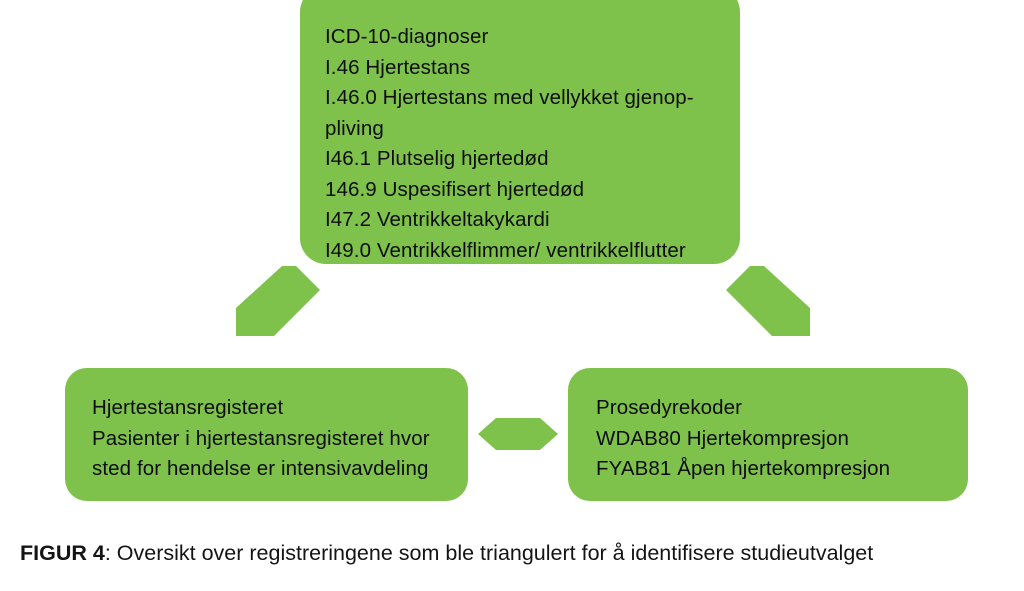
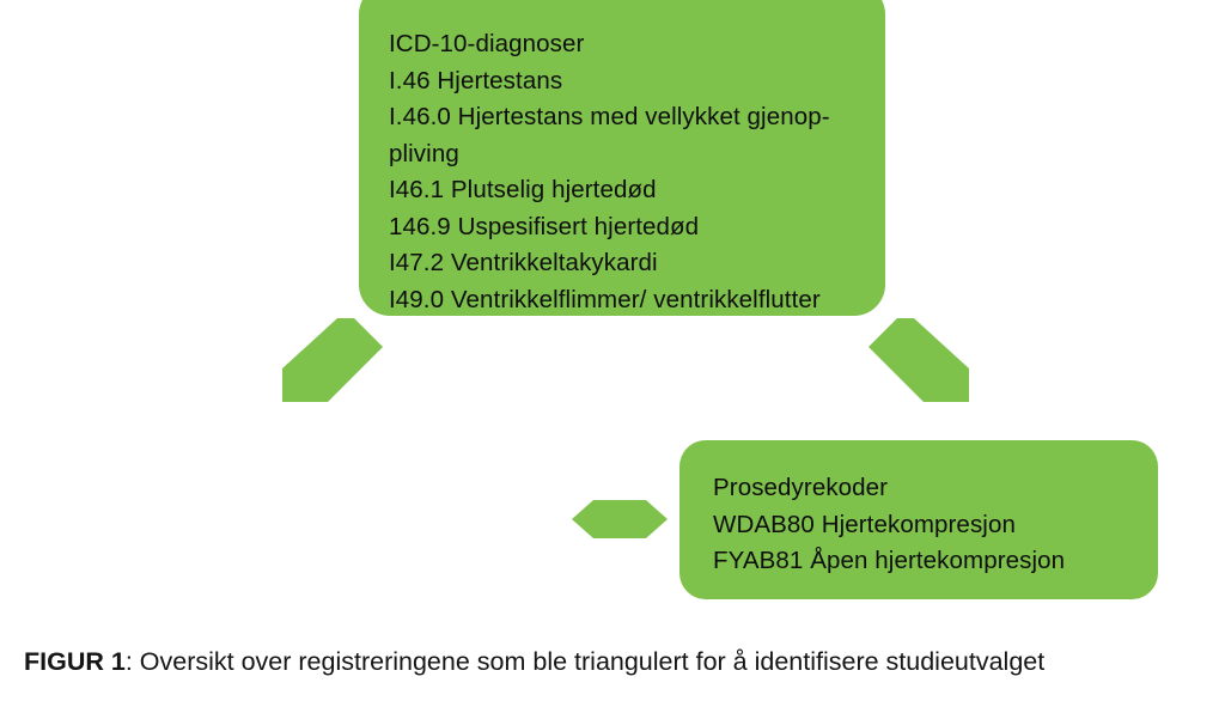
  ICD-10-diagnoser
  I.46 Hjertestans
  I.46.0 Hjertestans med vellykket gjenop-
  pliving
  I46.1 Plutselig hjertedød
  146.9 Uspesifisert hjertedød
  I47.2 Ventrikkeltakykardi
  I49.0 Ventrikkelflimmer/ ventrikkelflutter
- Hjertestansregisteret
- Pasienter i hjertestansregisteret hvor
- sted for hendelse er intensivavdeling
  Prosedyrekoder
  WDAB80 Hjertekompresjon
  FYAB81 Åpen hjertekompresjon
- FIGUR 4: Oversikt over registreringene som ble triangulert for å identifisere studieutvalget
+ FIGUR 1: Oversikt over registreringene som ble triangulert for å identifisere studieutvalget
